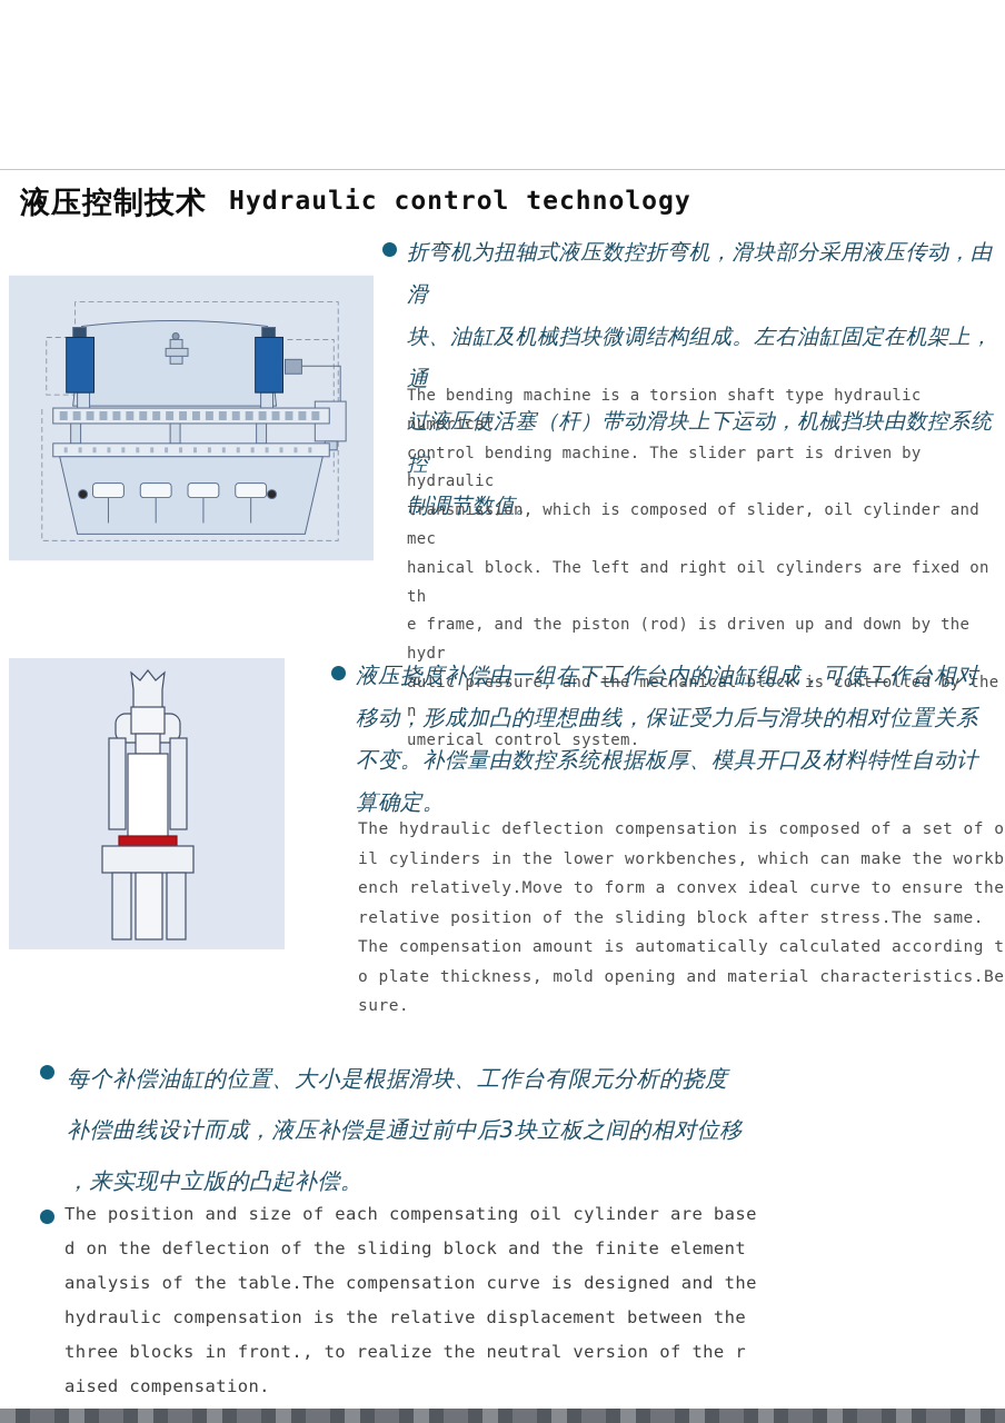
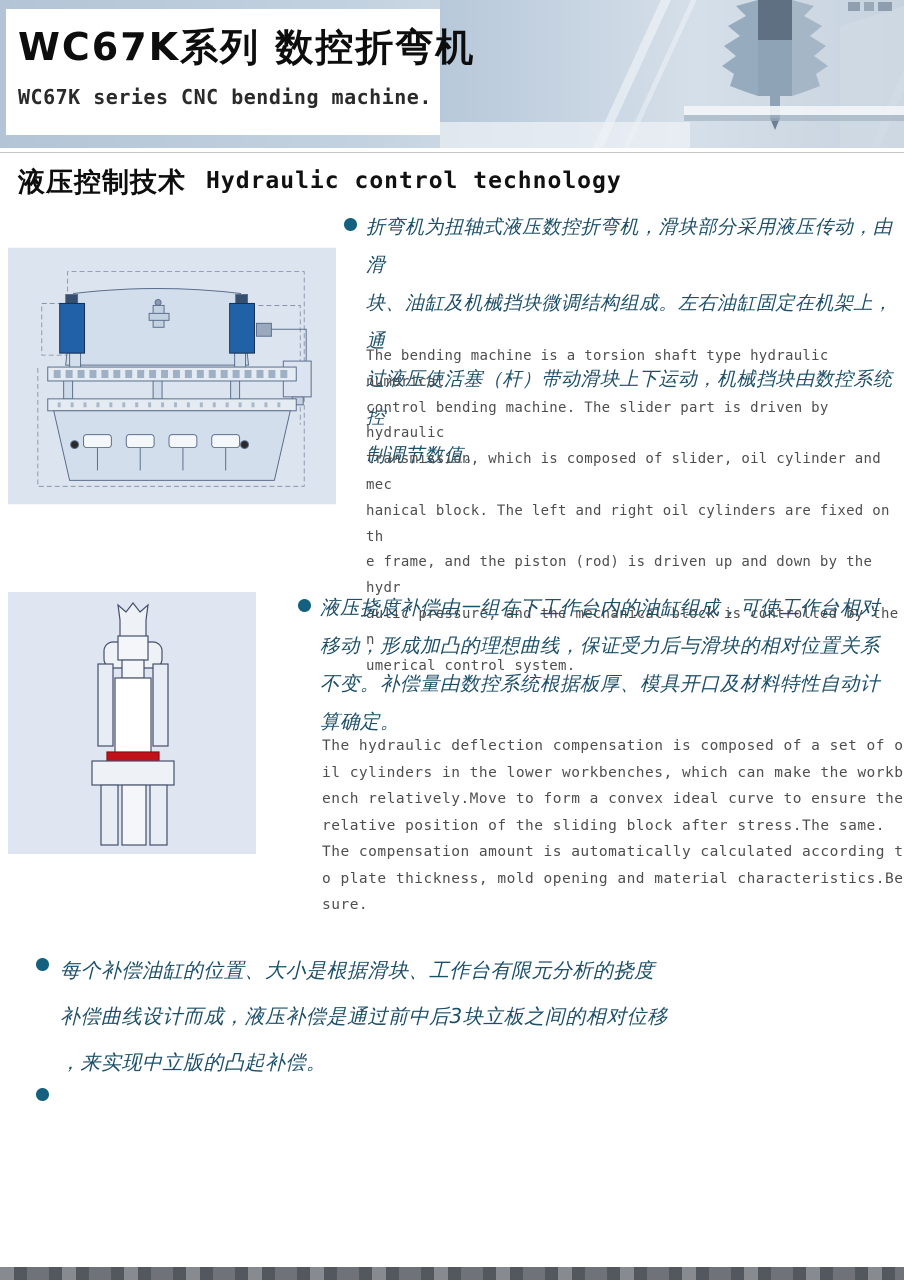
+ WC67K系列 数控折弯机
+ WC67K series CNC bending machine.
  液压控制技术
  Hydraulic control technology
  折弯机为扭轴式液压数控折弯机，滑块部分采用液压传动，由滑
  块、油缸及机械挡块微调结构组成。左右油缸固定在机架上，通
  过液压使活塞（杆）带动滑块上下运动，机械挡块由数控系统控
  制调节数值。
  The bending machine is a torsion shaft type hydraulic numerical
  control bending machine. The slider part is driven by hydraulic
  transmission, which is composed of slider, oil cylinder and mec
  hanical block. The left and right oil cylinders are fixed on th
  e frame, and the piston (rod) is driven up and down by the hydr
  aulic pressure, and the mechanical block is controlled by the n
  umerical control system.
  液压挠度补偿由一组在下工作台内的油缸组成，可使工作台相对
  移动，形成加凸的理想曲线，保证受力后与滑块的相对位置关系
  不变。补偿量由数控系统根据板厚、模具开口及材料特性自动计
  算确定。
  The hydraulic deflection compensation is composed of a set of o
  il cylinders in the lower workbenches, which can make the workb
  ench relatively.Move to form a convex ideal curve to ensure the
  relative position of the sliding block after stress.The same.
  The compensation amount is automatically calculated according t
  o plate thickness, mold opening and material characteristics.Be
  sure.
  每个补偿油缸的位置、大小是根据滑块、工作台有限元分析的挠度
  补偿曲线设计而成，液压补偿是通过前中后3块立板之间的相对位移
  ，来实现中立版的凸起补偿。
- The position and size of each compensating oil cylinder are base
- d on the deflection of the sliding block and the finite element
- analysis of the table.The compensation curve is designed and the
- hydraulic compensation is the relative displacement between the
- three blocks in front., to realize the neutral version of the r
- aised compensation.
